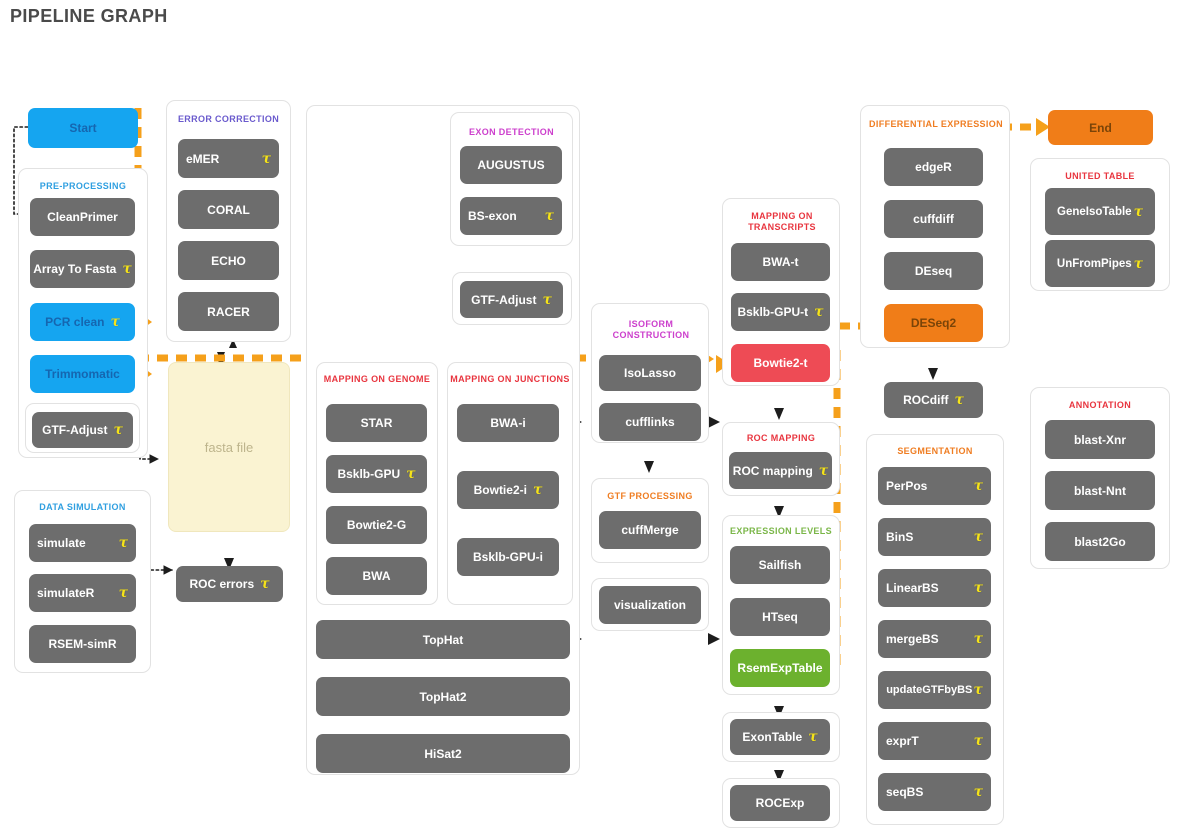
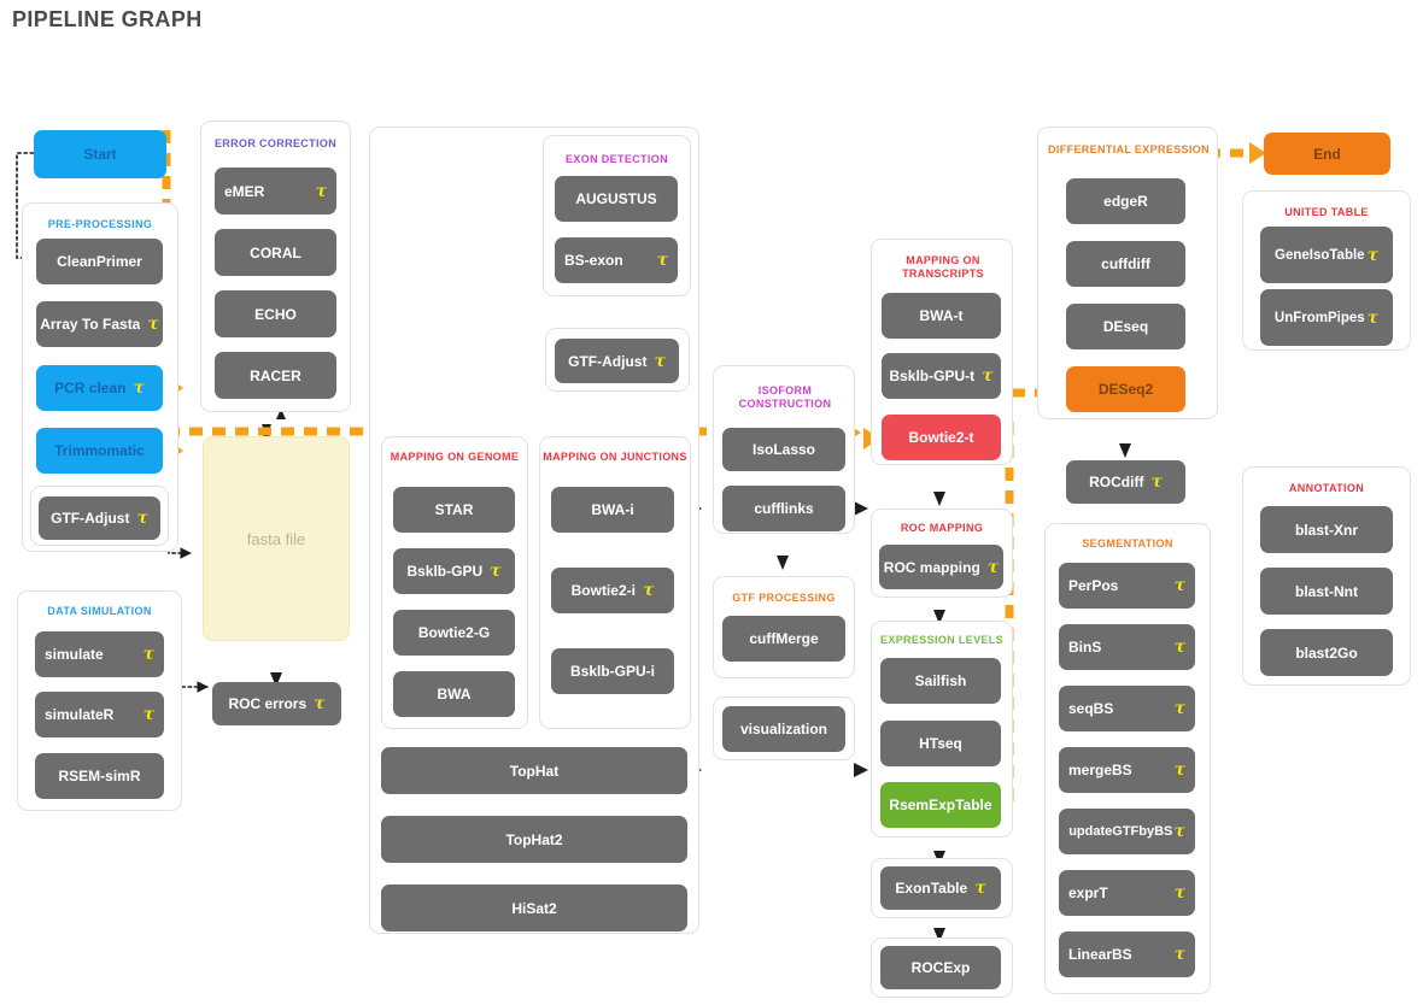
  PIPELINE GRAPH
  Start
  PRE-PROCESSING
  CleanPrimer
  Array To Fasta
  τ
  PCR clean
  τ
  Trimmomatic
  GTF-Adjust
  τ
  DATA SIMULATION
  simulate
  τ
  simulateR
  τ
  RSEM-simR
  ERROR CORRECTION
  eMER
  τ
  CORAL
  ECHO
  RACER
  fasta file
  ROC errors
  τ
  EXON DETECTION
  AUGUSTUS
  BS-exon
  τ
  GTF-Adjust
  τ
  MAPPING ON GENOME
  STAR
  Bsklb-GPU
  τ
  Bowtie2-G
  BWA
  MAPPING ON JUNCTIONS
  BWA-i
  Bowtie2-i
  τ
  Bsklb-GPU-i
  TopHat
  TopHat2
  HiSat2
  ISOFORM CONSTRUCTION
  IsoLasso
  cufflinks
  GTF PROCESSING
  cuffMerge
  visualization
  MAPPING ON TRANSCRIPTS
  BWA-t
  Bsklb-GPU-t
  τ
  Bowtie2-t
  ROC MAPPING
  ROC mapping
  τ
  EXPRESSION LEVELS
  Sailfish
  HTseq
  RsemExpTable
  ExonTable
  τ
  ROCExp
  DIFFERENTIAL EXPRESSION
  edgeR
  cuffdiff
  DEseq
  DESeq2
  ROCdiff
  τ
  SEGMENTATION
  PerPos
  τ
  BinS
  τ
- LinearBS
+ seqBS
  τ
  mergeBS
  τ
  updateGTFbyBS
  τ
  exprT
  τ
- seqBS
+ LinearBS
  τ
  End
  UNITED TABLE
  GeneIsoTable
  τ
  UnFromPipes
  τ
  ANNOTATION
  blast-Xnr
  blast-Nnt
  blast2Go
